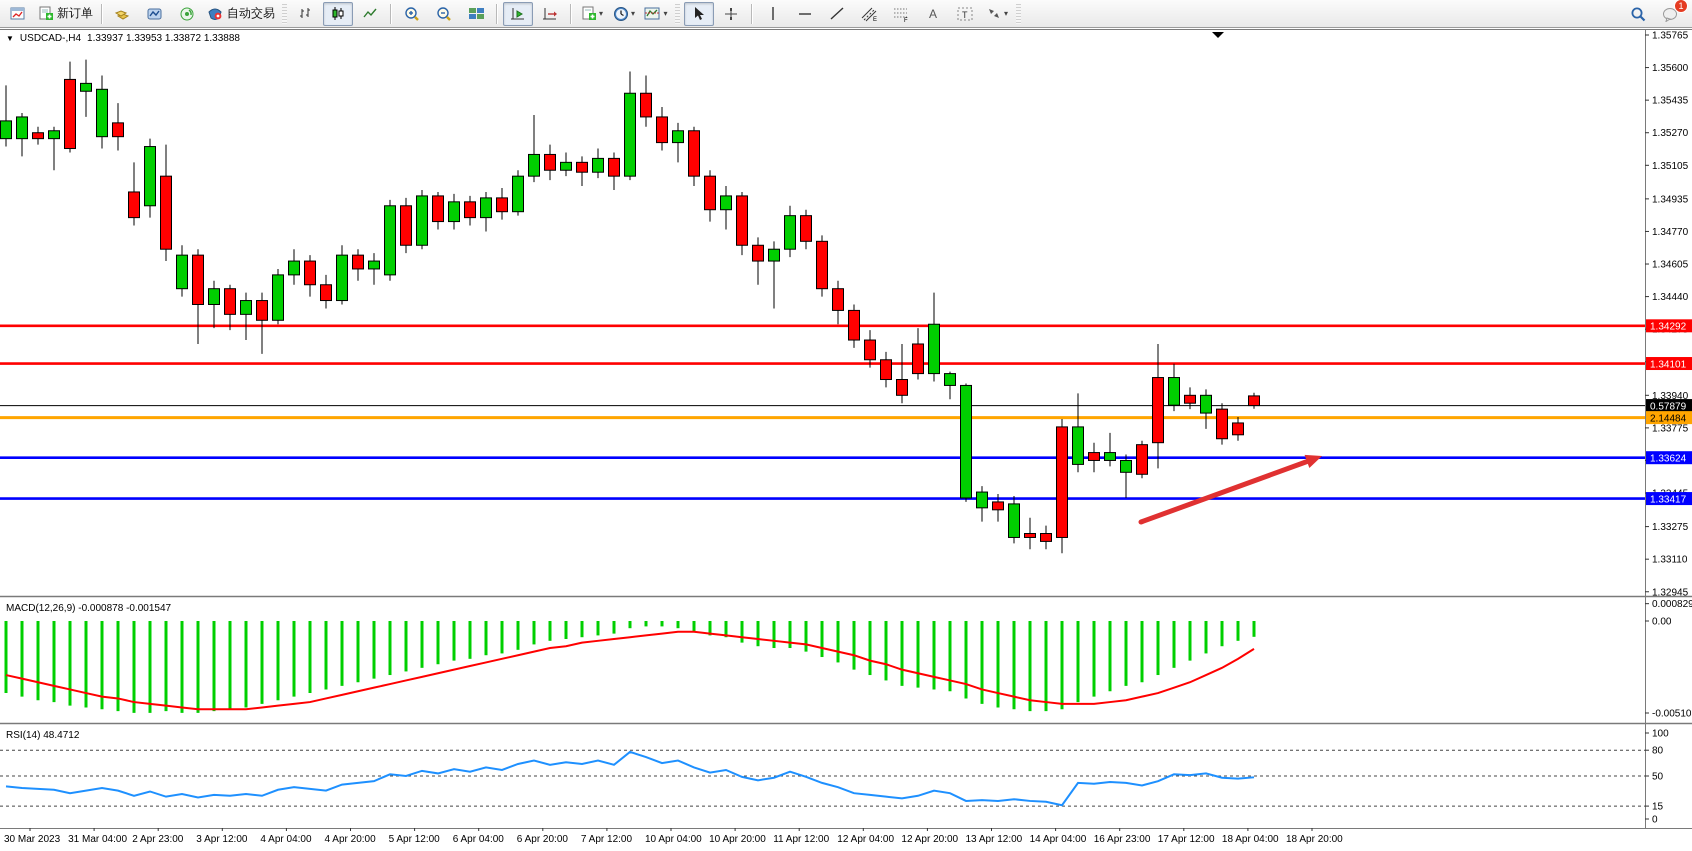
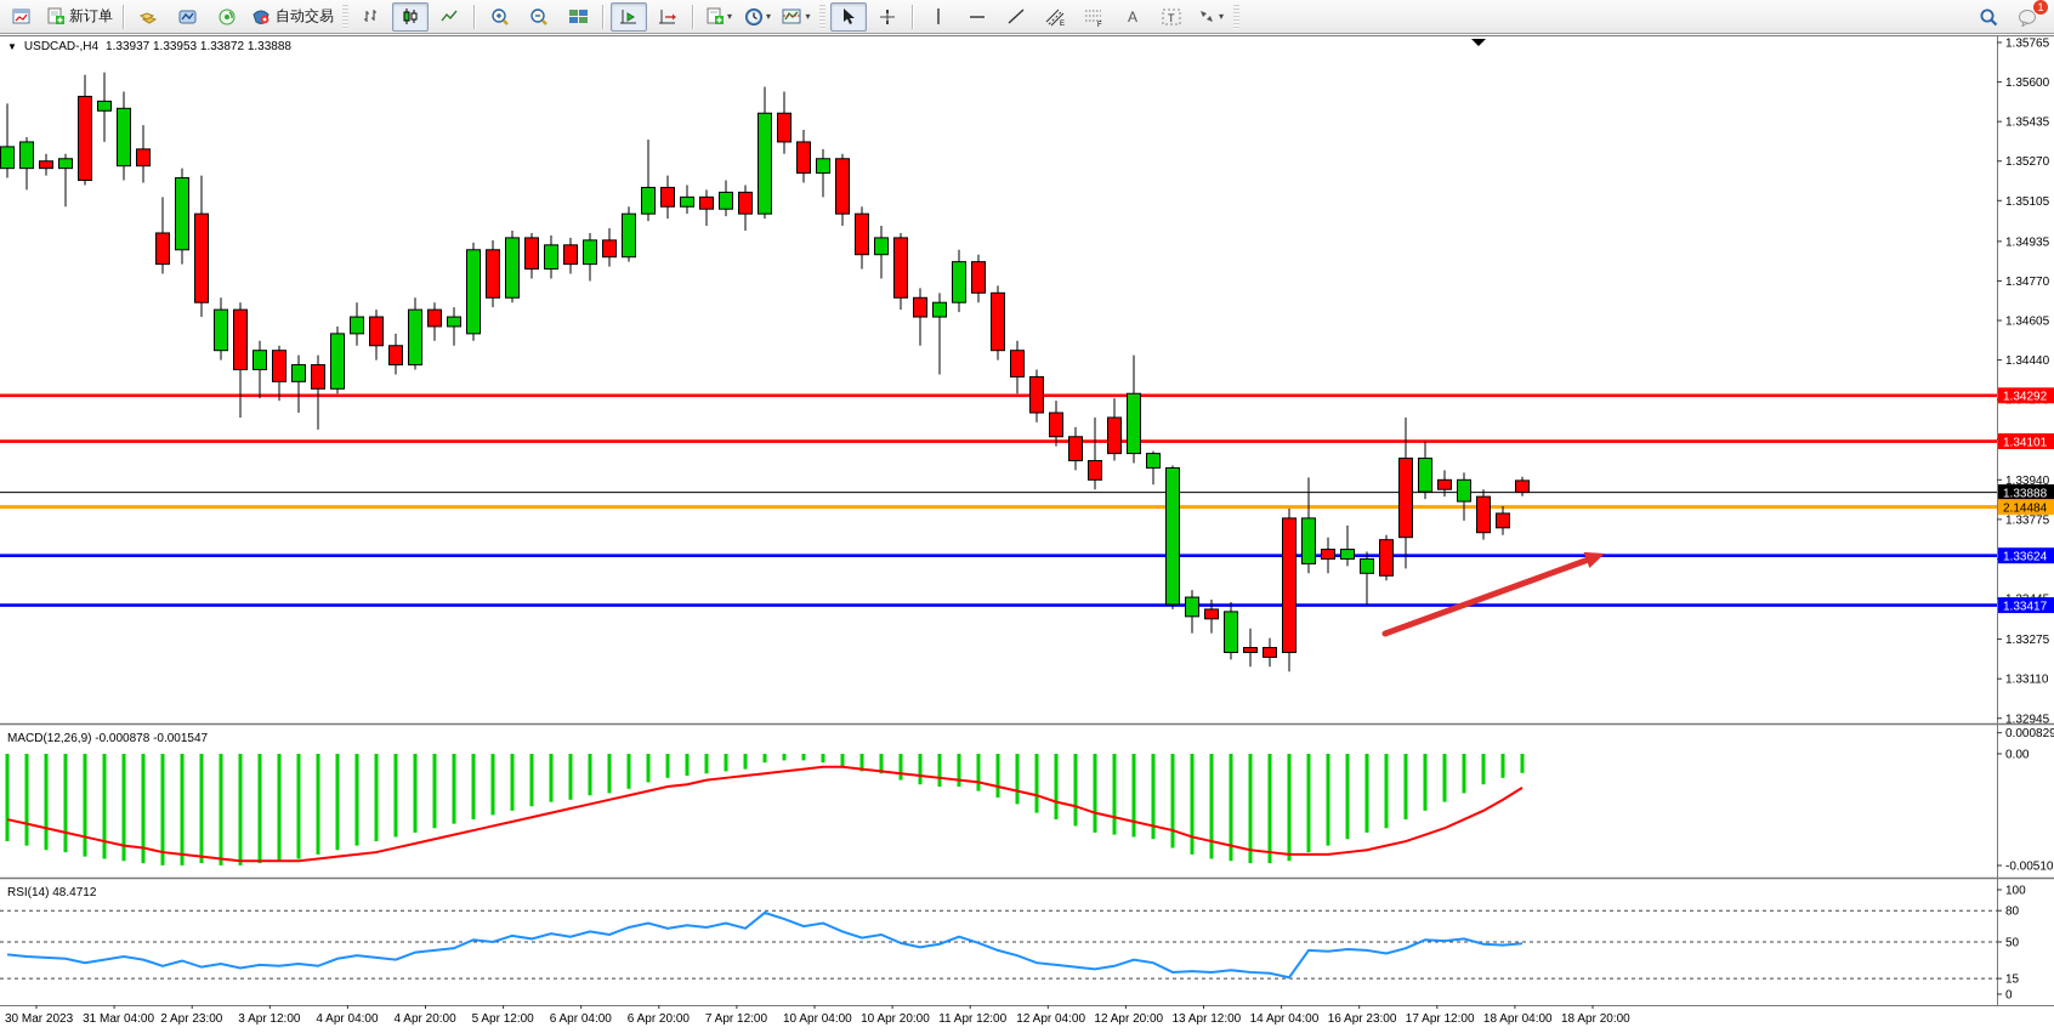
  新订单
  自动交易
  ▾
  ▾
  ▾
  A
  T
  ▾
  1
  1.35765
  1.35600
  1.35435
  1.35270
  1.35105
  1.34935
  1.34770
  1.34605
  1.34440
  1.33940
  1.33775
  1.33275
  1.33110
  1.32945
  1.34292
  1.34101
- 0.57879
+ 1.33888
  2.14484
  1.33624
  1.33417
  0.000829
  0.00
  -0.00510
  MACD(12,26,9) -0.000878 -0.001547
  100
  80
  50
  15
  0
  RSI(14) 48.4712
  30 Mar 2023
  31 Mar 04:00
  2 Apr 23:00
  3 Apr 12:00
  4 Apr 04:00
  4 Apr 20:00
  5 Apr 12:00
  6 Apr 04:00
  6 Apr 20:00
  7 Apr 12:00
  10 Apr 04:00
  10 Apr 20:00
  11 Apr 12:00
  12 Apr 04:00
  12 Apr 20:00
  13 Apr 12:00
  14 Apr 04:00
  16 Apr 23:00
  17 Apr 12:00
  18 Apr 04:00
  18 Apr 20:00
  ▼
  USDCAD-,H4
  1.33937 1.33953 1.33872 1.33888
